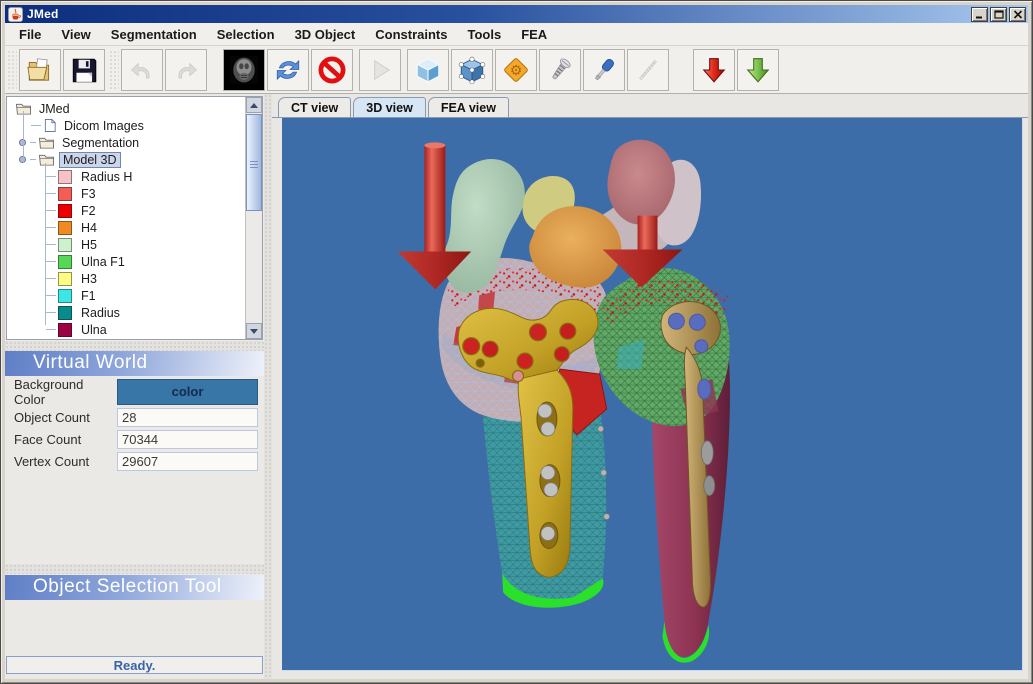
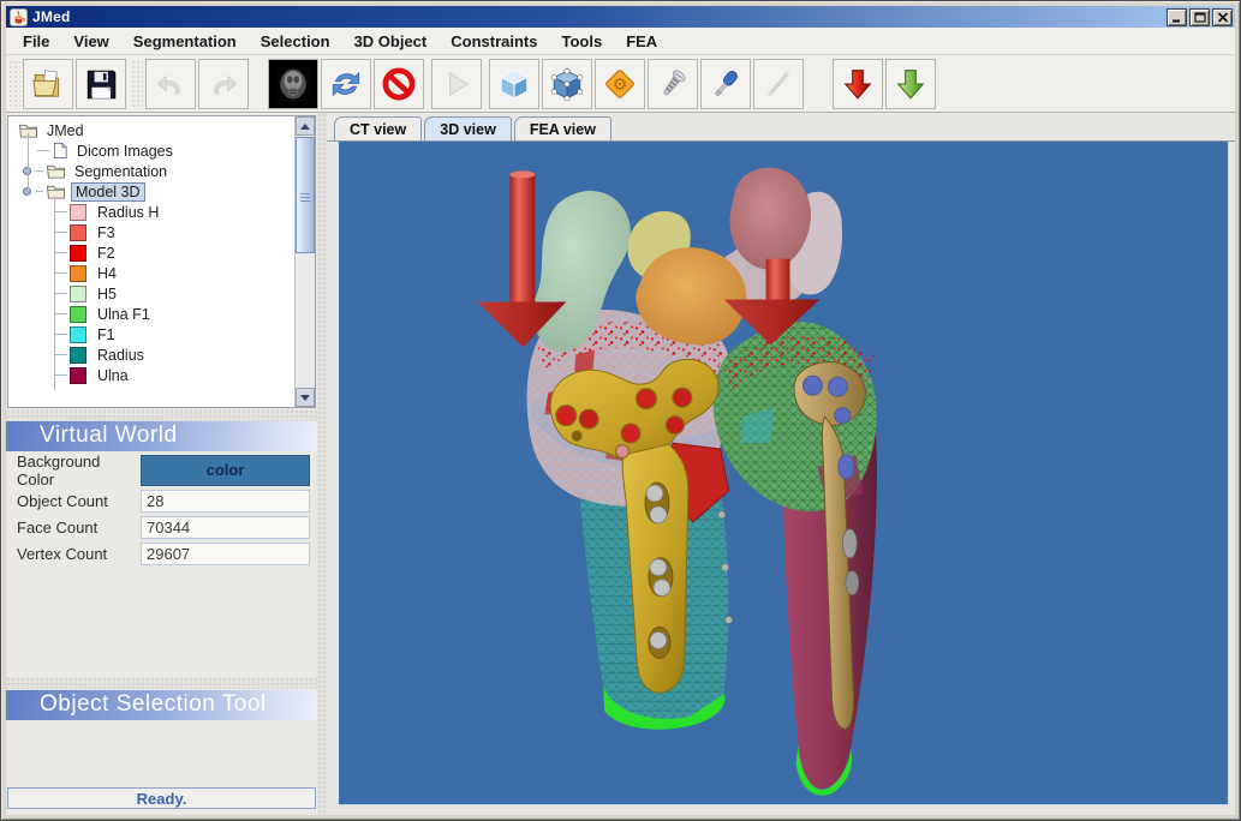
  JMed
  File
  View
  Segmentation
  Selection
  3D Object
  Constraints
  Tools
  FEA
  ⚙
  JMed
  Dicom Images
  Segmentation
  Model 3D
  Radius H
  F3
  F2
  H4
  H5
  Ulna F1
- H3
  F1
  Radius
  Ulna
  Virtual World
  Background Color
  color
  Object Count
  28
  Face Count
  70344
  Vertex Count
  29607
  Object Selection Tool
  Ready.
  CT view
  3D view
  FEA view
